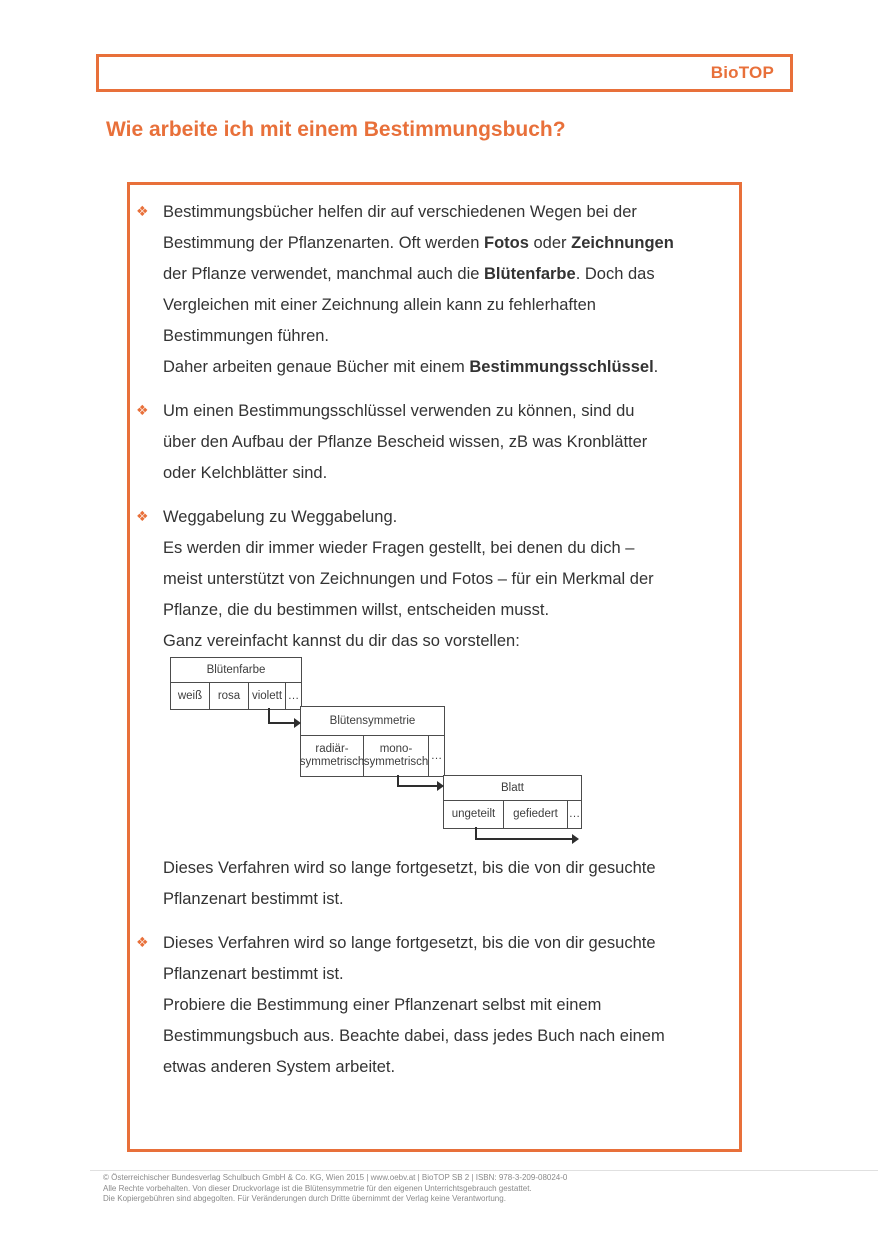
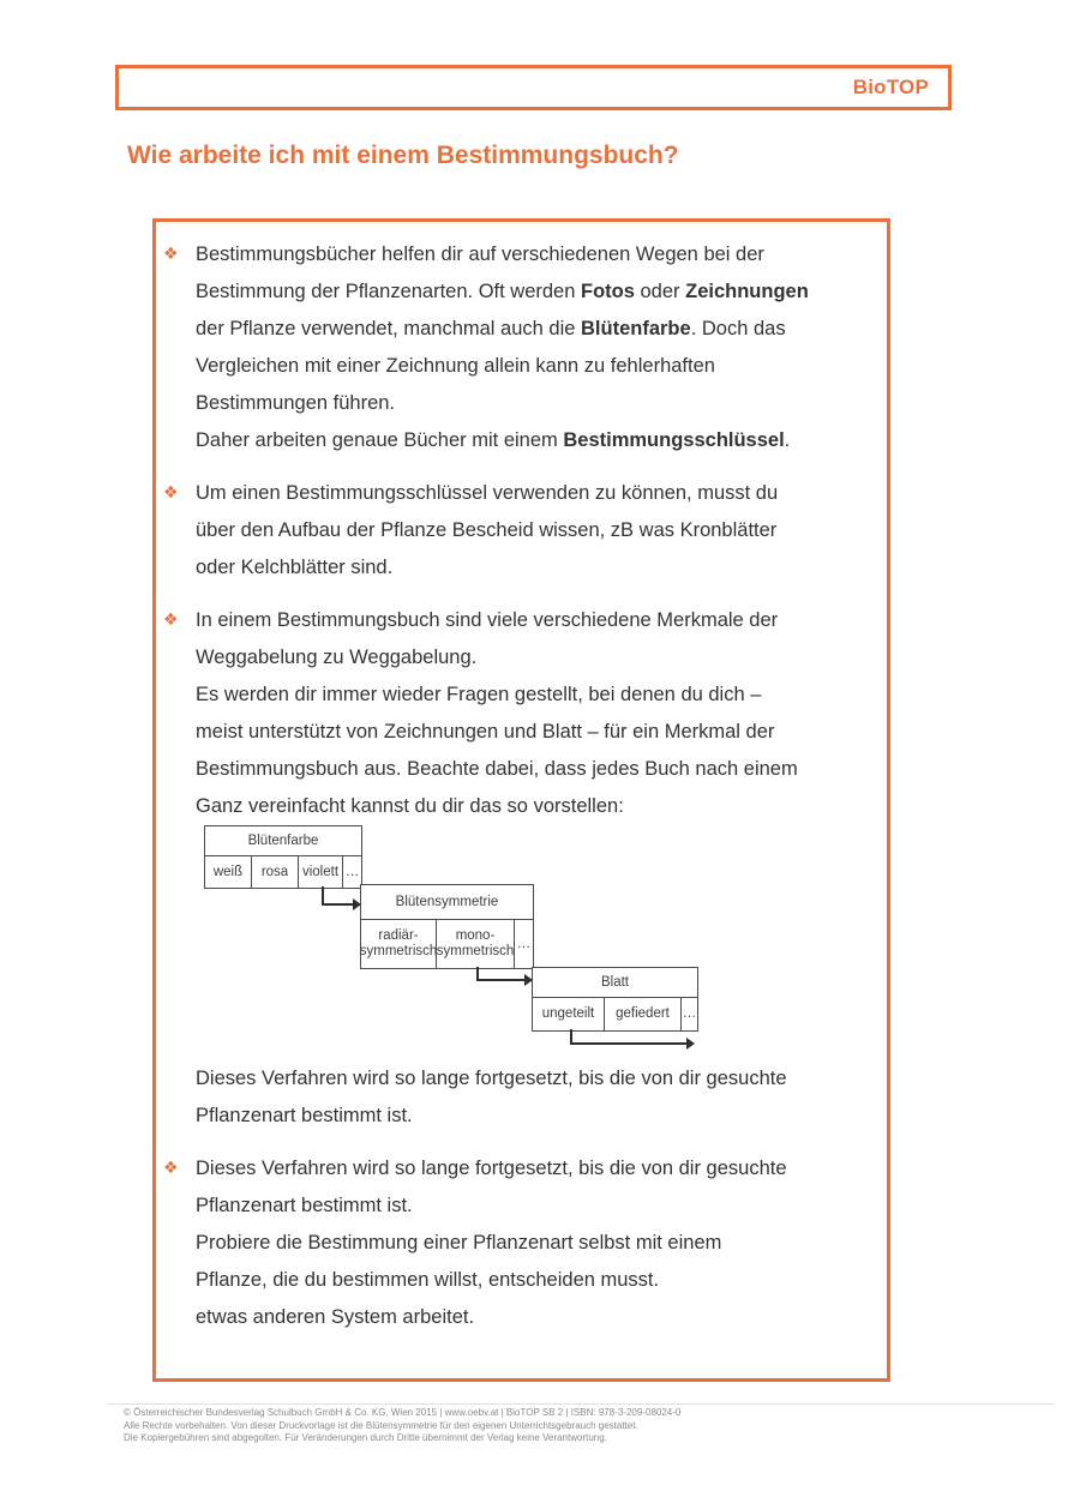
  BioTOP
  Wie arbeite ich mit einem Bestimmungsbuch?
  ❖
  Bestimmungsbücher helfen dir auf verschiedenen Wegen bei der
  Bestimmung der Pflanzenarten. Oft werden Fotos oder Zeichnungen
  der Pflanze verwendet, manchmal auch die Blütenfarbe. Doch das
  Vergleichen mit einer Zeichnung allein kann zu fehlerhaften
  Bestimmungen führen.
  Daher arbeiten genaue Bücher mit einem Bestimmungsschlüssel.
  ❖
- Um einen Bestimmungsschlüssel verwenden zu können, sind du
+ Um einen Bestimmungsschlüssel verwenden zu können, musst du
  über den Aufbau der Pflanze Bescheid wissen, zB was Kronblätter
  oder Kelchblätter sind.
  ❖
+ In einem Bestimmungsbuch sind viele verschiedene Merkmale der
  Weggabelung zu Weggabelung.
  Es werden dir immer wieder Fragen gestellt, bei denen du dich –
- meist unterstützt von Zeichnungen und Fotos – für ein Merkmal der
+ meist unterstützt von Zeichnungen und Blatt – für ein Merkmal der
- Pflanze, die du bestimmen willst, entscheiden musst.
+ Bestimmungsbuch aus. Beachte dabei, dass jedes Buch nach einem
  Ganz vereinfacht kannst du dir das so vorstellen:
  Blütenfarbe
  weiß
  rosa
  violett
  …
  Blütensymmetrie
  radiär-
  symmetrisch
  mono-
  symmetrisch
  …
  Blatt
  ungeteilt
  gefiedert
  …
  Dieses Verfahren wird so lange fortgesetzt, bis die von dir gesuchte
  Pflanzenart bestimmt ist.
  ❖
  Dieses Verfahren wird so lange fortgesetzt, bis die von dir gesuchte
  Pflanzenart bestimmt ist.
  Probiere die Bestimmung einer Pflanzenart selbst mit einem
- Bestimmungsbuch aus. Beachte dabei, dass jedes Buch nach einem
+ Pflanze, die du bestimmen willst, entscheiden musst.
  etwas anderen System arbeitet.
  © Österreichischer Bundesverlag Schulbuch GmbH & Co. KG, Wien 2015 | www.oebv.at | BioTOP SB 2 | ISBN: 978-3-209-08024-0
  Alle Rechte vorbehalten. Von dieser Druckvorlage ist die Blütensymmetrie für den eigenen Unterrichtsgebrauch gestattet.
  Die Kopiergebühren sind abgegolten. Für Veränderungen durch Dritte übernimmt der Verlag keine Verantwortung.
